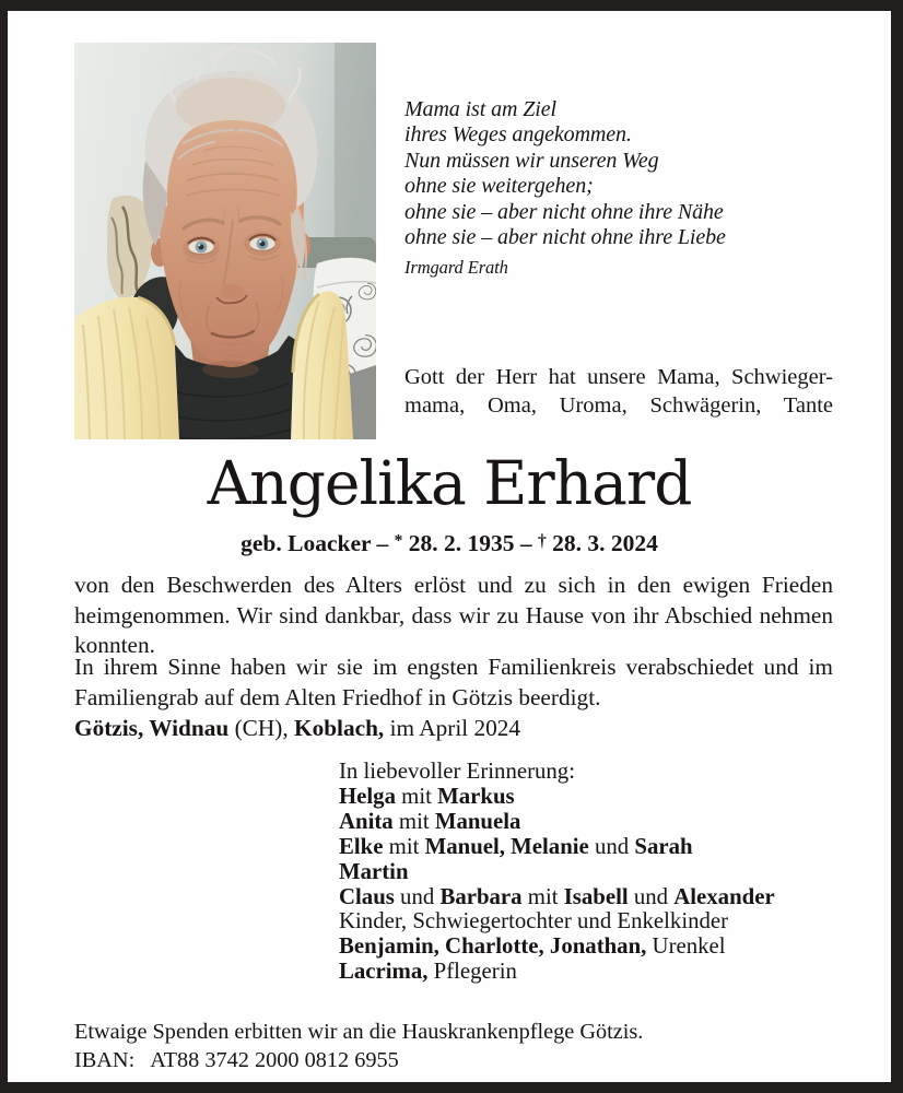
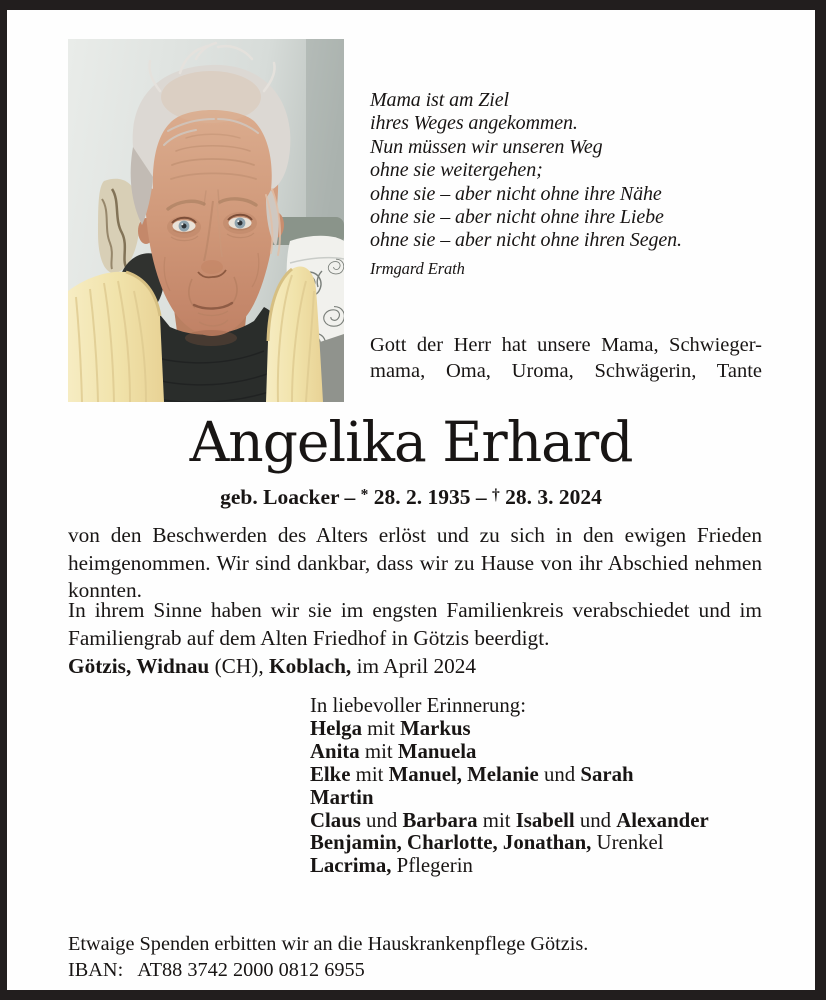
  Mama ist am Ziel
  ihres Weges angekommen.
  Nun müssen wir unseren Weg
  ohne sie weitergehen;
  ohne sie – aber nicht ohne ihre Nähe
  ohne sie – aber nicht ohne ihre Liebe
+ ohne sie – aber nicht ohne ihren Segen.
  Irmgard Erath
  Gott der Herr hat unsere Mama, Schwieger-
  mama, Oma, Uroma, Schwägerin, Tante
  Angelika Erhard
  geb. Loacker – * 28. 2. 1935 – † 28. 3. 2024
  von den Beschwerden des Alters erlöst und zu sich in den ewigen Frieden heimgenommen. Wir sind dankbar, dass wir zu Hause von ihr Abschied nehmen konnten.
  In ihrem Sinne haben wir sie im engsten Familienkreis verabschiedet und im Familiengrab auf dem Alten Friedhof in Götzis beerdigt.
  Götzis, Widnau (CH), Koblach, im April 2024
  In liebevoller Erinnerung:
  Helga mit Markus
  Anita mit Manuela
  Elke mit Manuel, Melanie und Sarah
  Martin
  Claus und Barbara mit Isabell und Alexander
- Kinder, Schwiegertochter und Enkelkinder
  Benjamin, Charlotte, Jonathan, Urenkel
  Lacrima, Pflegerin
  Etwaige Spenden erbitten wir an die Hauskrankenpflege Götzis.
  IBAN: AT88 3742 2000 0812 6955
